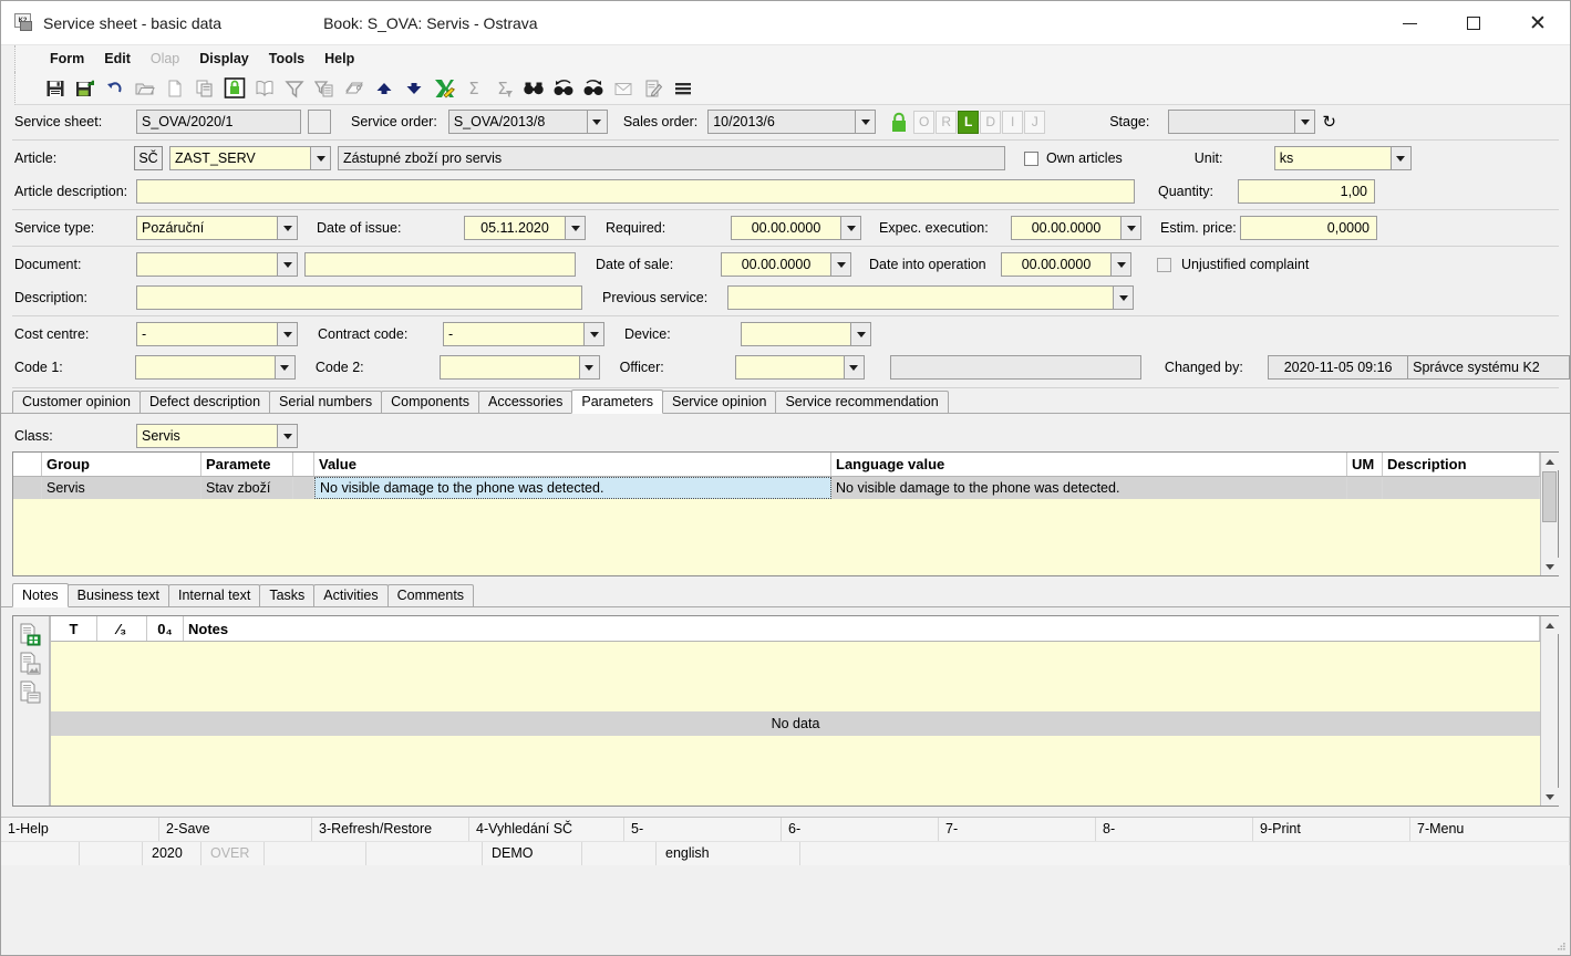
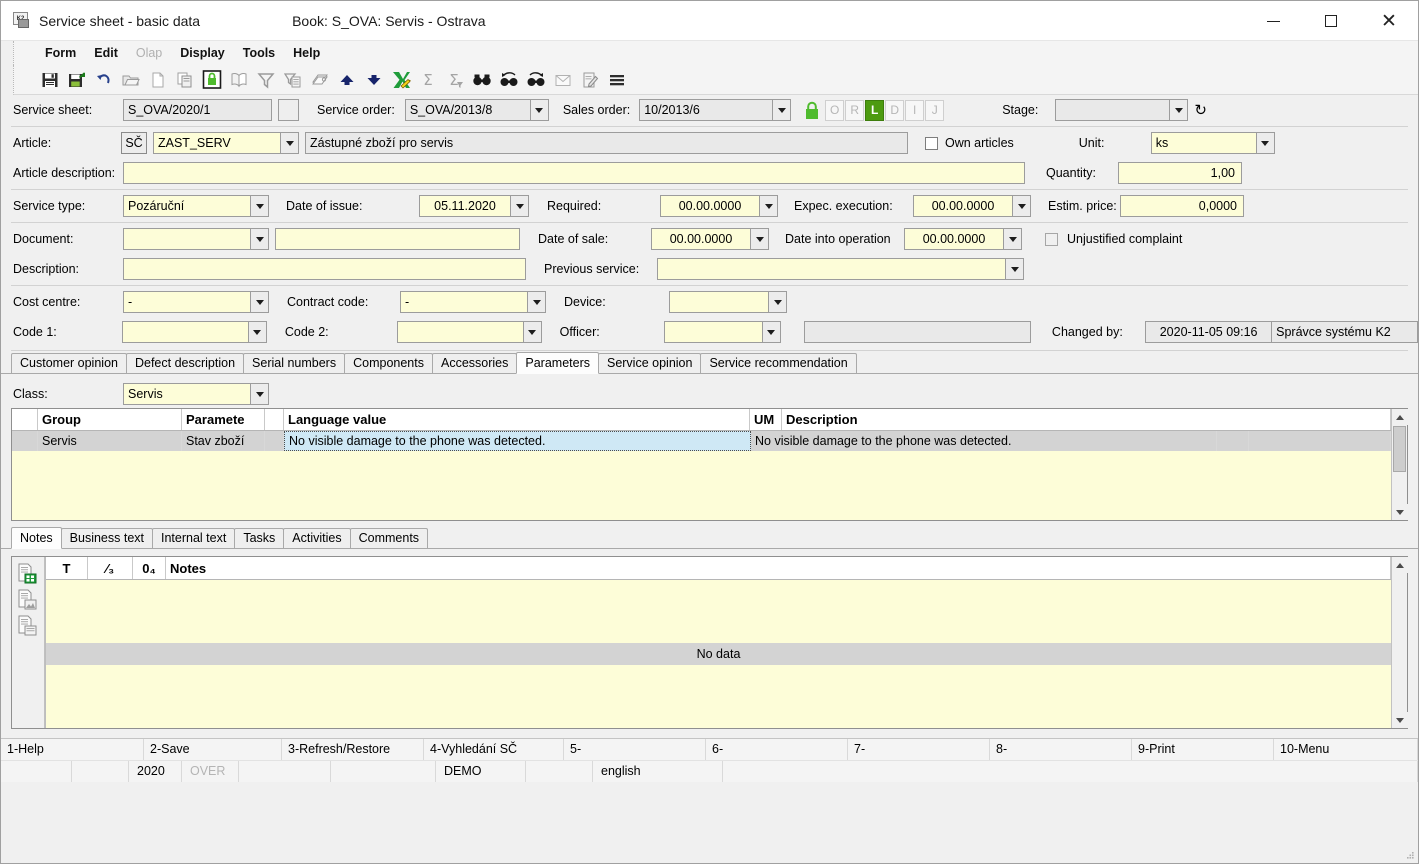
  Service sheet - basic data
  Book: S_OVA: Servis - Ostrava
  ✕
  Form
  Edit
  Olap
  Display
  Tools
  Help
  Σ
  Σ
  Service sheet:
  S_OVA/2020/1
  Service order:
  S_OVA/2013/8
  Sales order:
  10/2013/6
  O
  R
  L
  D
  I
  J
  Stage:
  ↻
  Article:
  SČ
  ZAST_SERV
  Zástupné zboží pro servis
  Own articles
  Unit:
  ks
  Article description:
  Quantity:
  1,00
  Service type:
  Pozáruční
  Date of issue:
  05.11.2020
  Required:
  00.00.0000
  Expec. execution:
  00.00.0000
  Estim. price:
  0,0000
  Document:
  Date of sale:
  00.00.0000
  Date into operation
  00.00.0000
  Unjustified complaint
  Description:
  Previous service:
  Cost centre:
  -
  Contract code:
  -
  Device:
  Code 1:
  Code 2:
  Officer:
  Changed by:
  2020-11-05 09:16
  Správce systému K2
  Customer opinion
  Defect description
  Serial numbers
  Components
  Accessories
  Parameters
  Service opinion
  Service recommendation
  Class:
  Servis
  Group
  Paramete
- Value
  Language value
  UM
  Description
  Servis
  Stav zboží
  No visible damage to the phone was detected.
  No visible damage to the phone was detected.
  Notes
  Business text
  Internal text
  Tasks
  Activities
  Comments
  T
  ⁄₃
  0₄
  Notes
  No data
  1-Help
  2-Save
  3-Refresh/Restore
  4-Vyhledání SČ
  5-
  6-
  7-
  8-
  9-Print
- 7-Menu
+ 10-Menu
  2020
  OVER
  DEMO
  english
